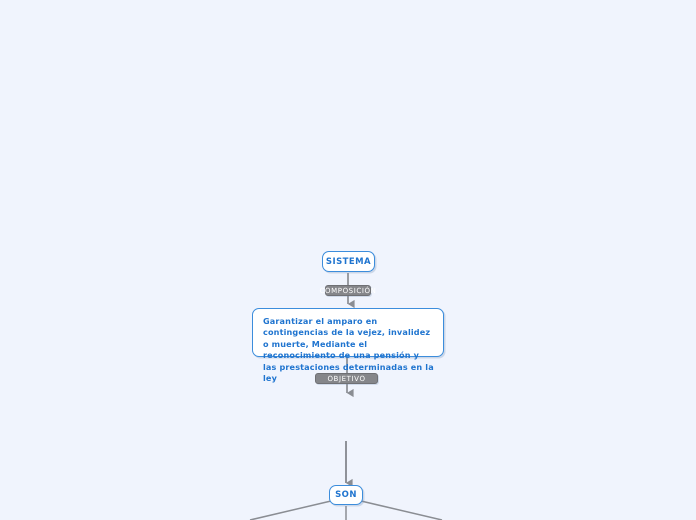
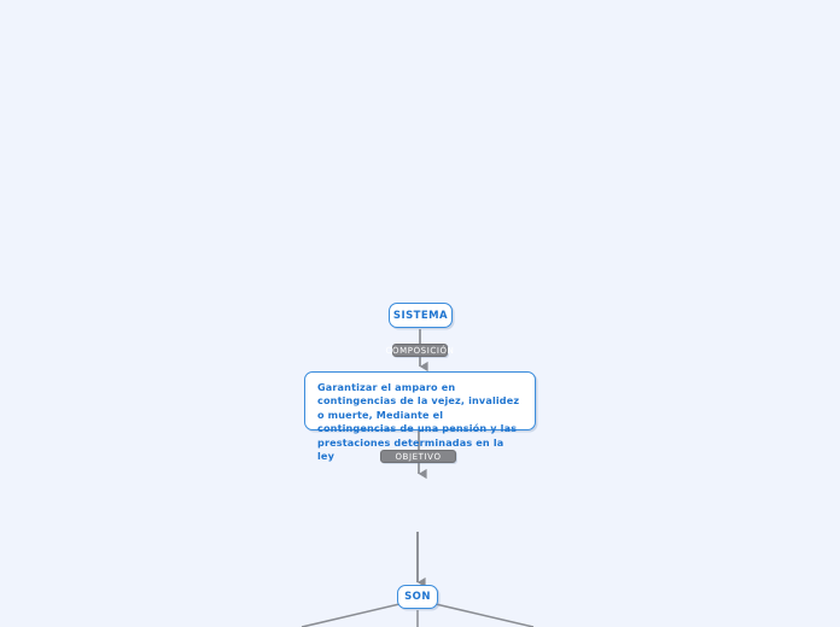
  SISTEMA
  COMPOSICIÓN
- Garantizar el amparo en contingencias de la vejez, invalidez o muerte, Mediante el reconocimiento de una pensión y las prestaciones determinadas en la ley
+ Garantizar el amparo en contingencias de la vejez, invalidez o muerte, Mediante el contingencias de una pensión y las prestaciones determinadas en la ley
  OBJETIVO
  SON
